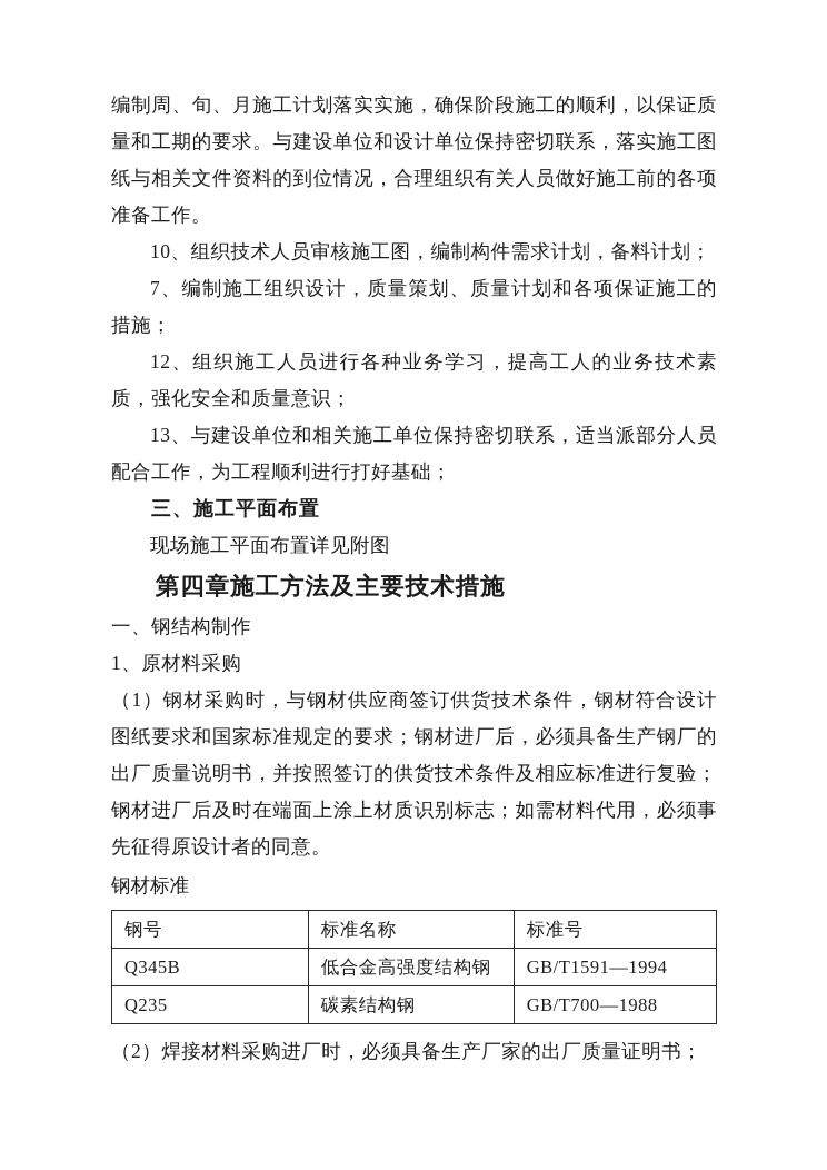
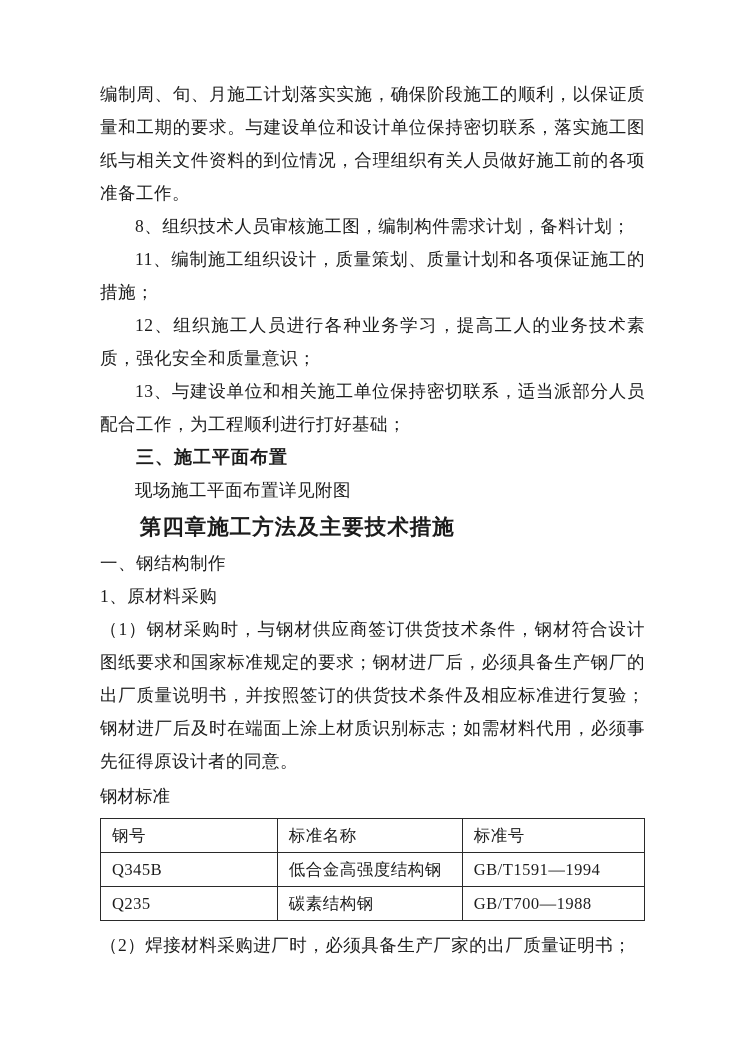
  编制周、旬、月施工计划落实实施，确保阶段施工的顺利，以保证质量和工期的要求。与建设单位和设计单位保持密切联系，落实施工图纸与相关文件资料的到位情况，合理组织有关人员做好施工前的各项准备工作。
- 10、组织技术人员审核施工图，编制构件需求计划，备料计划；
+ 8、组织技术人员审核施工图，编制构件需求计划，备料计划；
- 7、编制施工组织设计，质量策划、质量计划和各项保证施工的措施；
+ 11、编制施工组织设计，质量策划、质量计划和各项保证施工的措施；
  12、组织施工人员进行各种业务学习，提高工人的业务技术素质，强化安全和质量意识；
  13、与建设单位和相关施工单位保持密切联系，适当派部分人员配合工作，为工程顺利进行打好基础；
  三、施工平面布置
  现场施工平面布置详见附图
  第四章施工方法及主要技术措施
  一、钢结构制作
  1、原材料采购
  （1）钢材采购时，与钢材供应商签订供货技术条件，钢材符合设计图纸要求和国家标准规定的要求；钢材进厂后，必须具备生产钢厂的出厂质量说明书，并按照签订的供货技术条件及相应标准进行复验；钢材进厂后及时在端面上涂上材质识别标志；如需材料代用，必须事先征得原设计者的同意。
  钢材标准
  钢号	标准名称	标准号
  Q345B	低合金高强度结构钢	GB/T1591—1994
  Q235	碳素结构钢	GB/T700—1988
  （2）焊接材料采购进厂时，必须具备生产厂家的出厂质量证明书；
